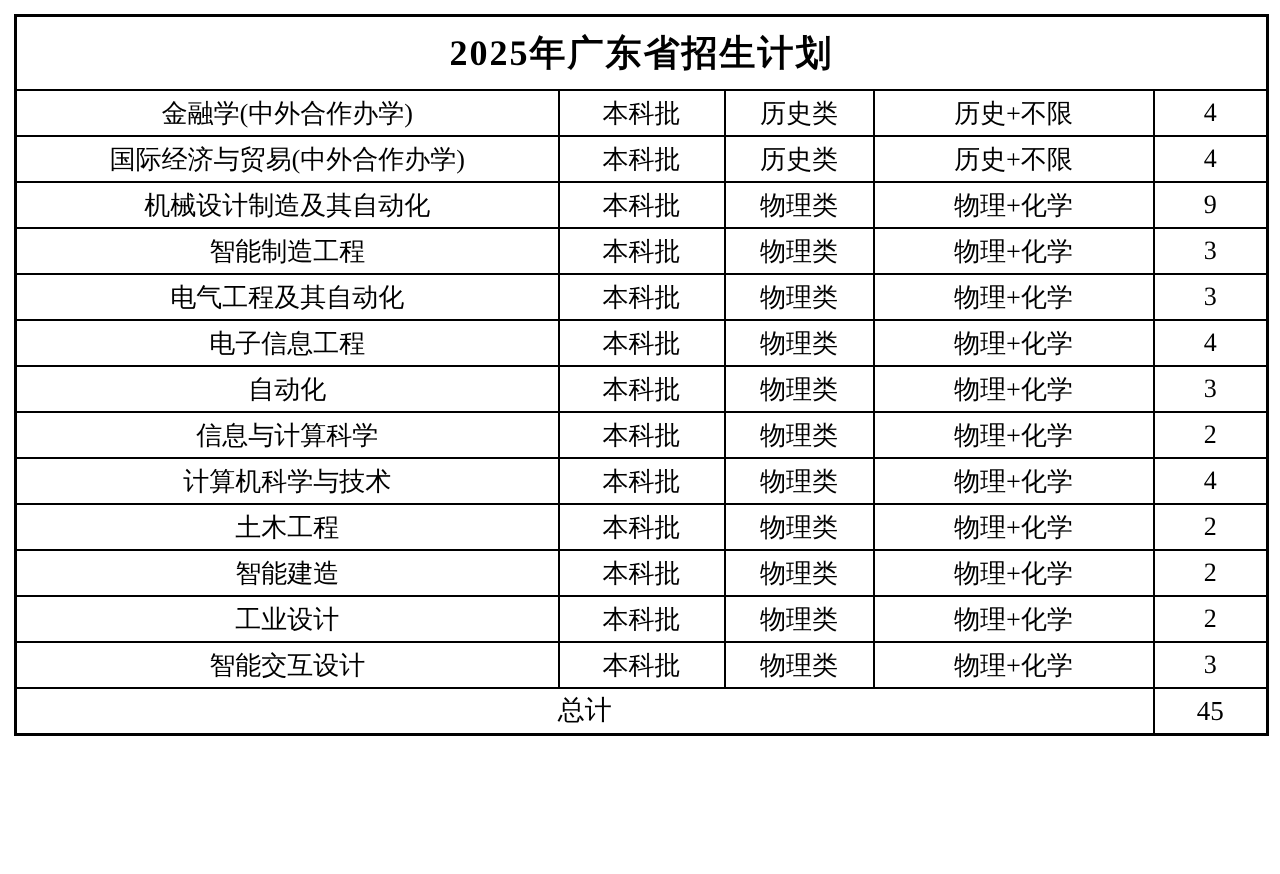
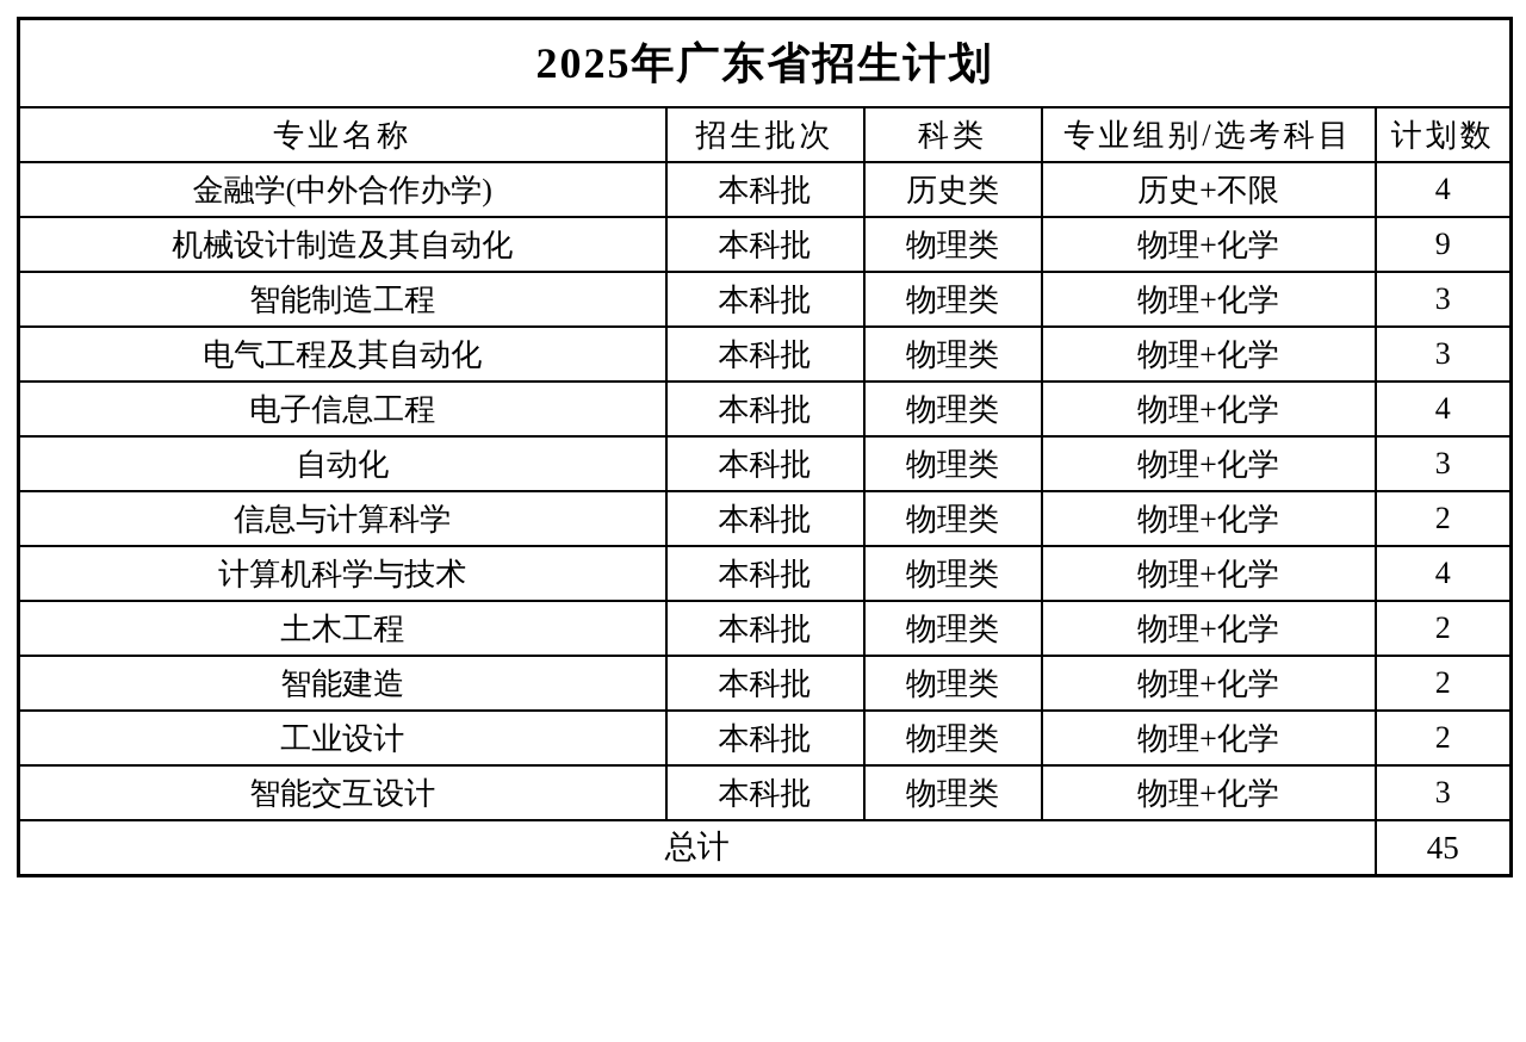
  2025年广东省招生计划
+ 专业名称	招生批次	科类	专业组别/选考科目	计划数
  金融学(中外合作办学)	本科批	历史类	历史+不限	4
- 国际经济与贸易(中外合作办学)	本科批	历史类	历史+不限	4
  机械设计制造及其自动化	本科批	物理类	物理+化学	9
  智能制造工程	本科批	物理类	物理+化学	3
  电气工程及其自动化	本科批	物理类	物理+化学	3
  电子信息工程	本科批	物理类	物理+化学	4
  自动化	本科批	物理类	物理+化学	3
  信息与计算科学	本科批	物理类	物理+化学	2
  计算机科学与技术	本科批	物理类	物理+化学	4
  土木工程	本科批	物理类	物理+化学	2
  智能建造	本科批	物理类	物理+化学	2
  工业设计	本科批	物理类	物理+化学	2
  智能交互设计	本科批	物理类	物理+化学	3
  总计	45
